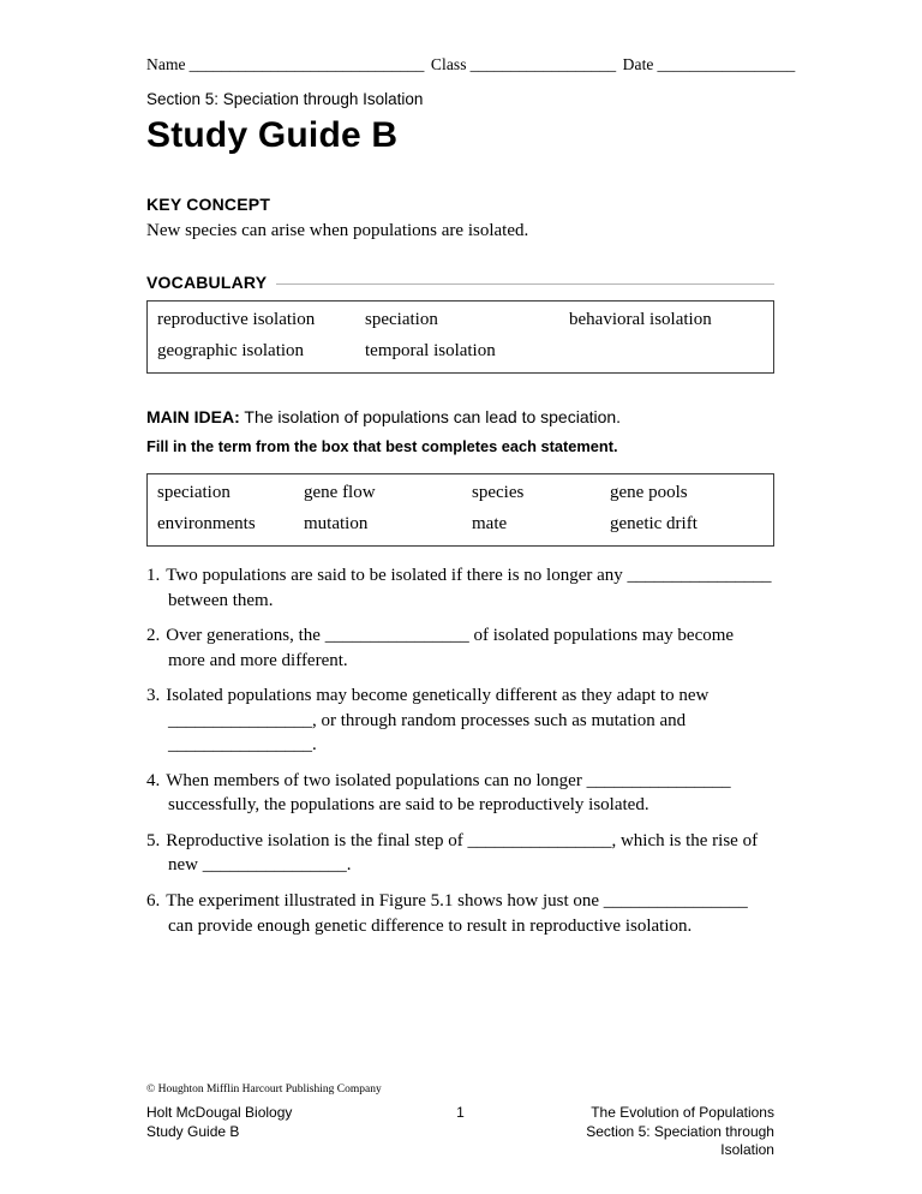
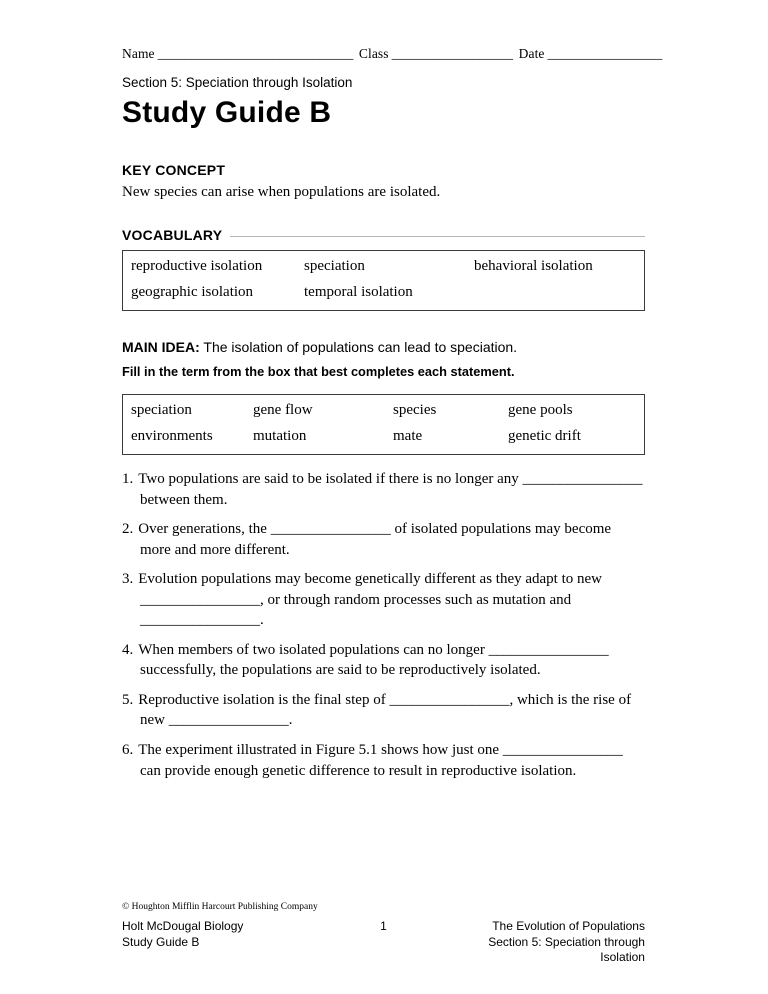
  Name _____________________________ Class __________________ Date _________________
  Section 5: Speciation through Isolation
  Study Guide B
  KEY CONCEPT
  New species can arise when populations are isolated.
  VOCABULARY
  reproductive isolation
  speciation
  behavioral isolation
  geographic isolation
  temporal isolation
  MAIN IDEA: The isolation of populations can lead to speciation.
  Fill in the term from the box that best completes each statement.
  speciation
  gene flow
  species
  gene pools
  environments
  mutation
  mate
  genetic drift
  1. Two populations are said to be isolated if there is no longer any ________________ between them.
  2. Over generations, the ________________ of isolated populations may become more and more different.
- 3. Isolated populations may become genetically different as they adapt to new ________________, or through random processes such as mutation and ________________.
+ 3. Evolution populations may become genetically different as they adapt to new ________________, or through random processes such as mutation and ________________.
  4. When members of two isolated populations can no longer ________________ successfully, the populations are said to be reproductively isolated.
  5. Reproductive isolation is the final step of ________________, which is the rise of new ________________.
  6. The experiment illustrated in Figure 5.1 shows how just one ________________ can provide enough genetic difference to result in reproductive isolation.
  © Houghton Mifflin Harcourt Publishing Company
  Holt McDougal Biology
  Study Guide B
  1
  The Evolution of Populations
  Section 5: Speciation through Isolation
